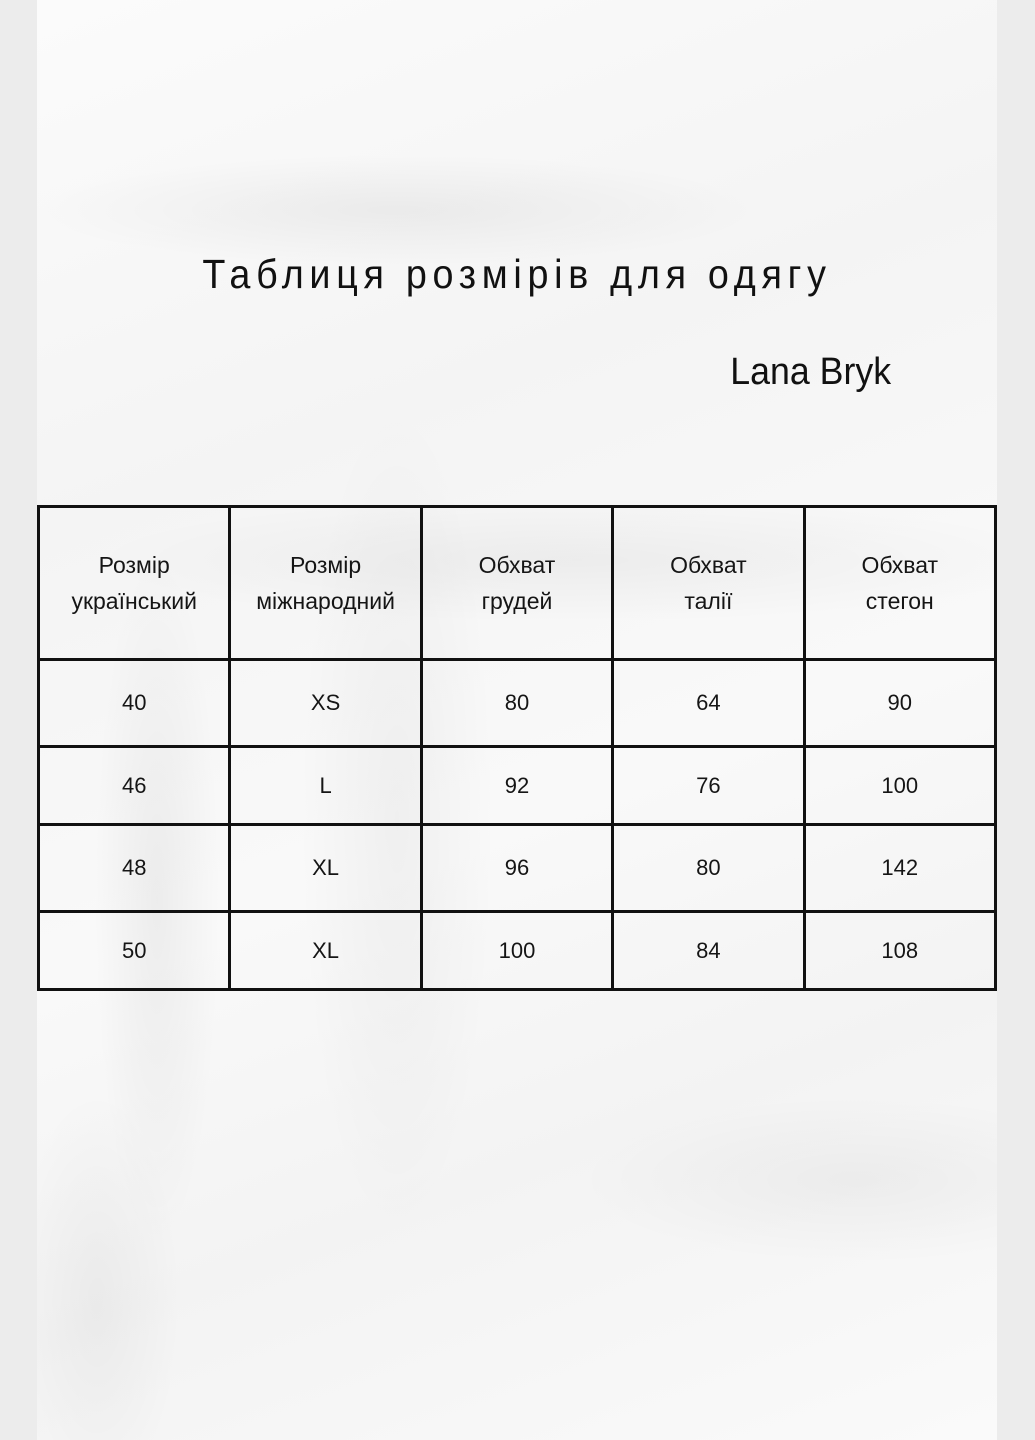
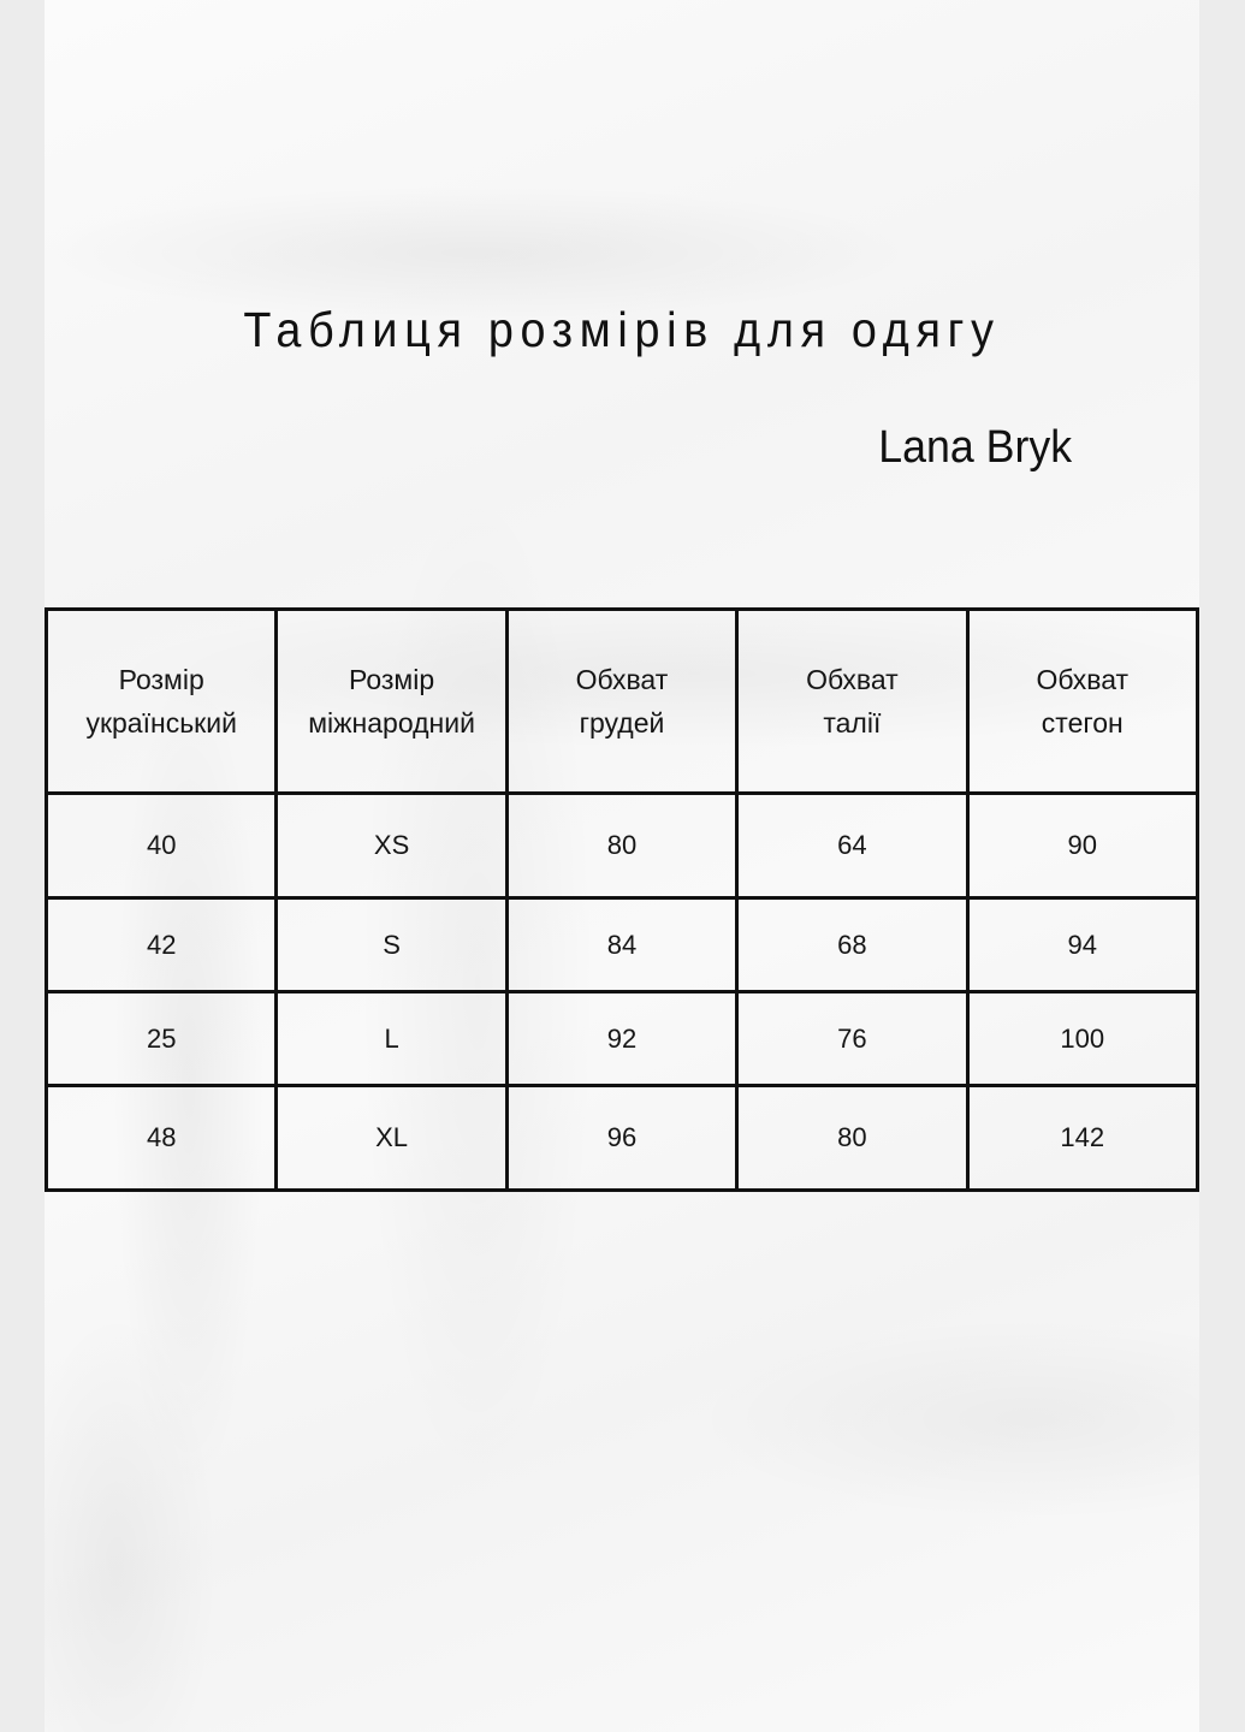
  Таблиця розмірів для одягу
  Lana Bryk
  Розмір український	Розмір міжнародний	Обхват грудей	Обхват талії	Обхват стегон
  40	XS	80	64	90
+ 42	S	84	68	94
- 46	L	92	76	100
+ 25	L	92	76	100
  48	XL	96	80	142
- 50	XL	100	84	108
